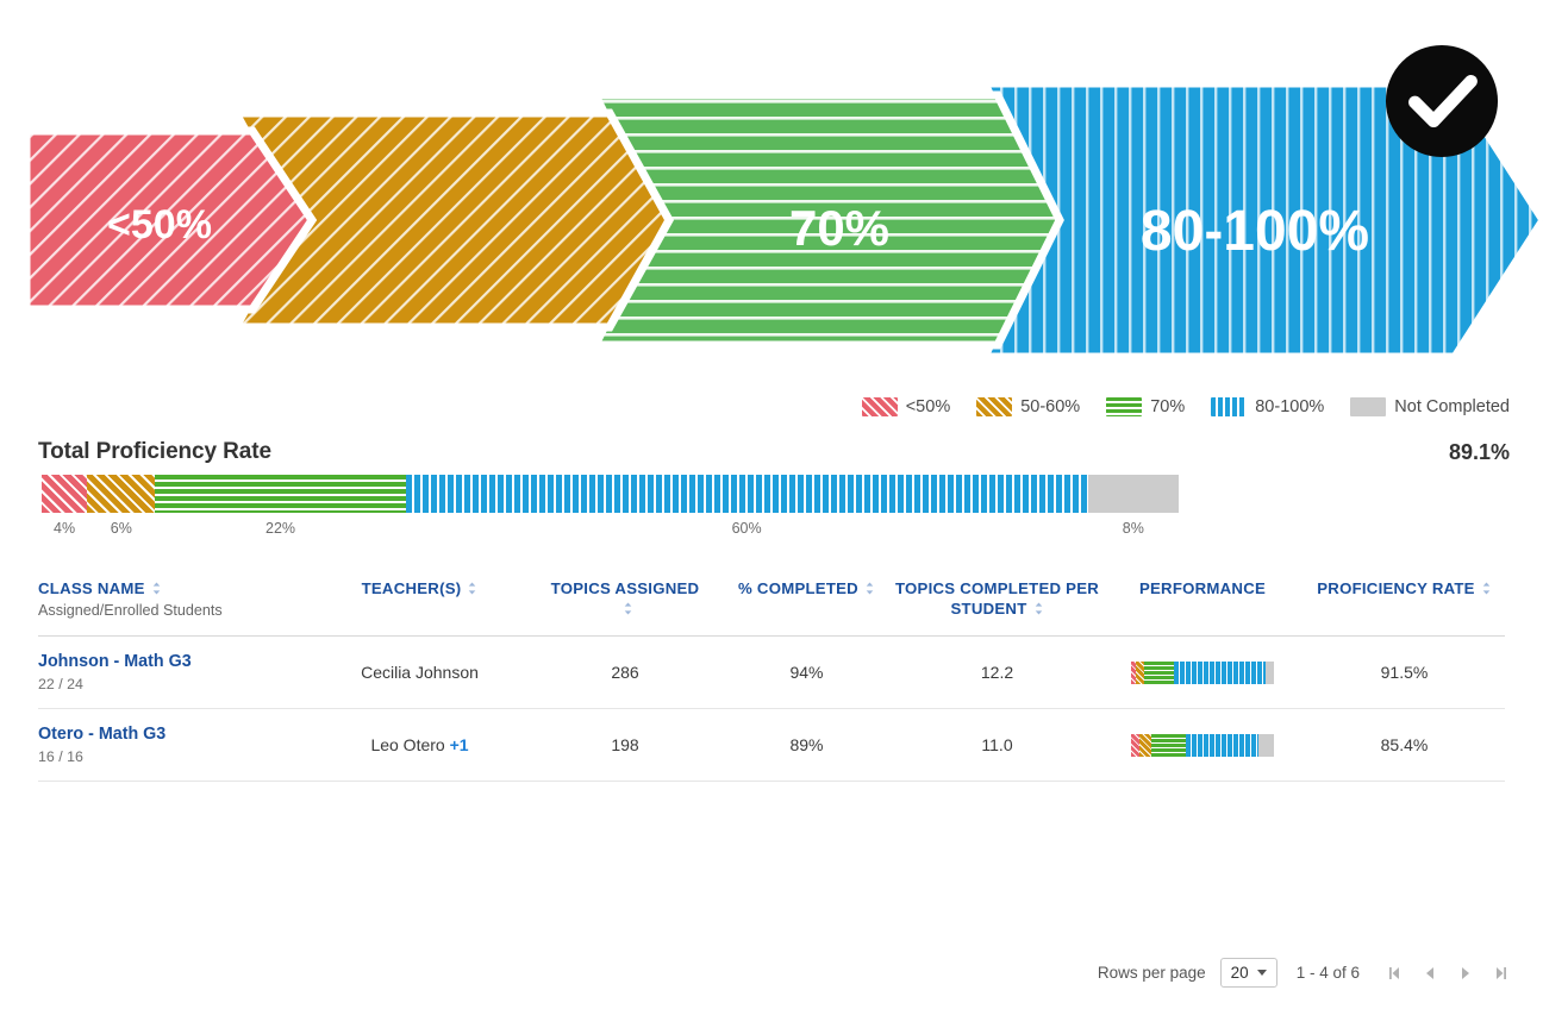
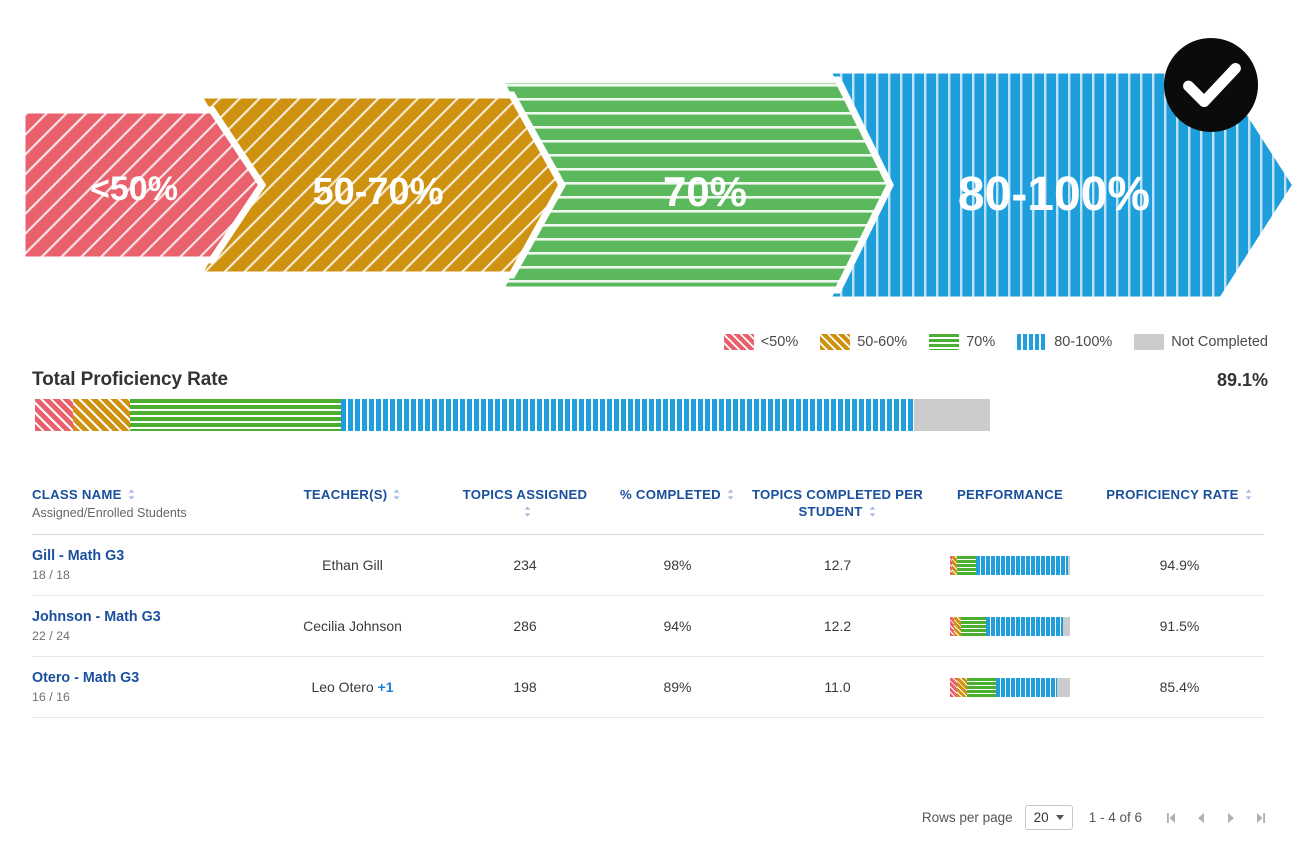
  <50%
+ 50-70%
  70%
  80-100%
  <50%
  50-60%
  70%
  80-100%
  Not Completed
  Total Proficiency Rate
  89.1%
- 4%
- 6%
- 22%
- 60%
- 8%
  CLASS NAME
  Assigned/Enrolled Students
  TEACHER(S)
  TOPICS ASSIGNED
  % COMPLETED
  TOPICS COMPLETED PER STUDENT
  PERFORMANCE
  PROFICIENCY RATE
+ Gill - Math G3
+ 18 / 18
+ Ethan Gill
+ 234
+ 98%
+ 12.7
+ 94.9%
  Johnson - Math G3
  22 / 24
  Cecilia Johnson
  286
  94%
  12.2
  91.5%
  Otero - Math G3
  16 / 16
  Leo Otero +1
  198
  89%
  11.0
  85.4%
  Rows per page
  20
  1 - 4 of 6
